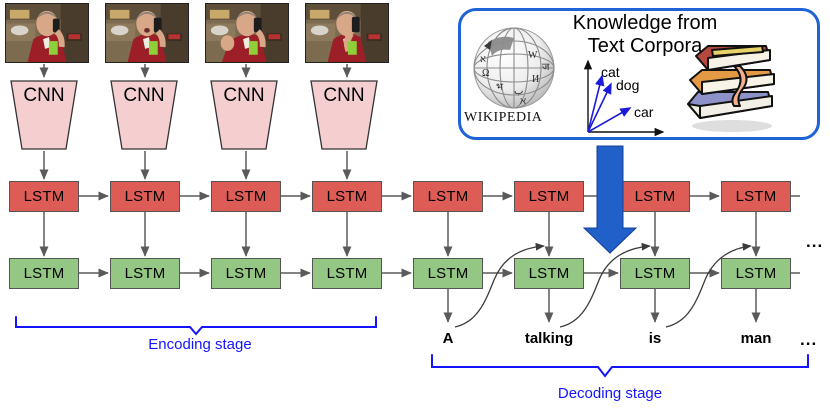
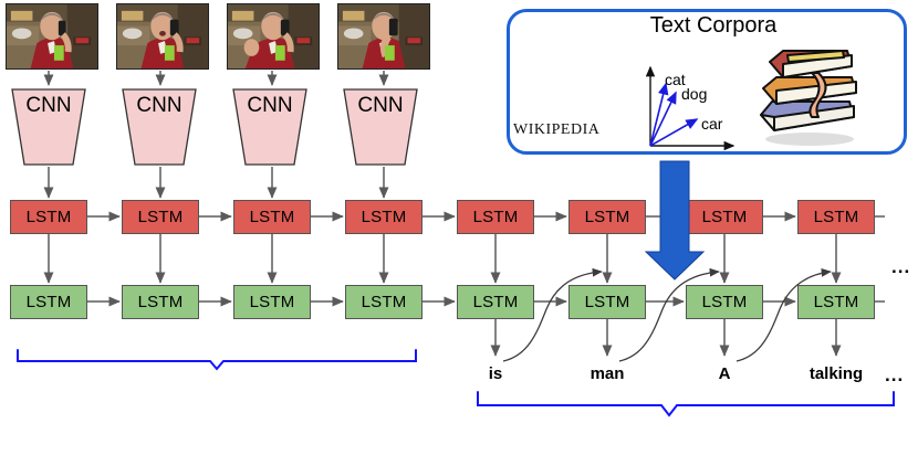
  CNN
  CNN
  CNN
  CNN
- Knowledge from
  Text Corpora
- Ω
- W
- И
- भ
- ب
- א
- ℵ
- ज
  WIKIPEDIA
  cat
  dog
  car
  LSTM
  LSTM
  LSTM
  LSTM
  LSTM
  LSTM
  LSTM
  LSTM
  LSTM
  LSTM
  LSTM
  LSTM
  LSTM
  LSTM
  LSTM
  LSTM
- A
+ is
- talking
+ man
- is
+ A
- man
+ talking
  ...
  ...
- Encoding stage
- Decoding stage
